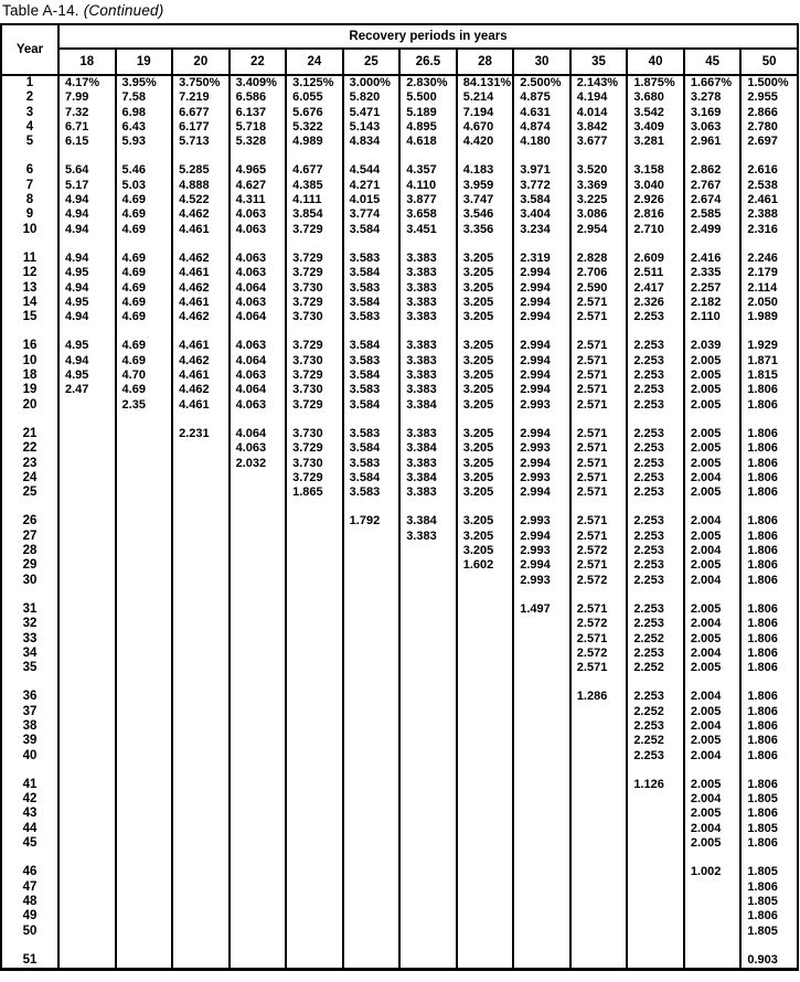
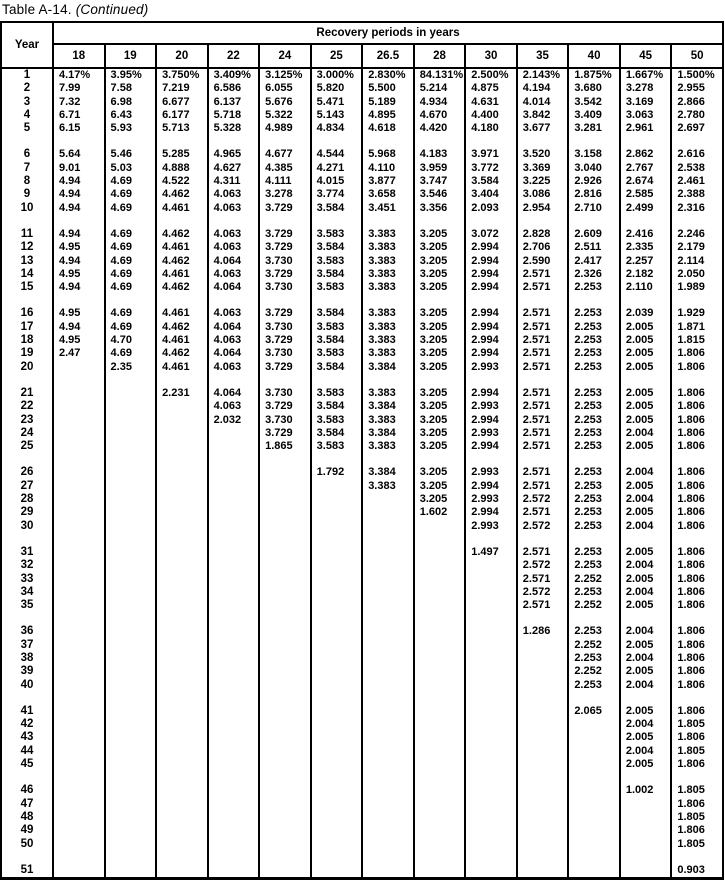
  Table A-14. (Continued)
  Year	Recovery periods in years
  18	19	20	22	24	25	26.5	28	30	35	40	45	50
  1	4.17%	3.95%	3.750%	3.409%	3.125%	3.000%	2.830%	84.131%	2.500%	2.143%	1.875%	1.667%	1.500%
  2	7.99	7.58	7.219	6.586	6.055	5.820	5.500	5.214	4.875	4.194	3.680	3.278	2.955
- 3	7.32	6.98	6.677	6.137	5.676	5.471	5.189	7.194	4.631	4.014	3.542	3.169	2.866
+ 3	7.32	6.98	6.677	6.137	5.676	5.471	5.189	4.934	4.631	4.014	3.542	3.169	2.866
- 4	6.71	6.43	6.177	5.718	5.322	5.143	4.895	4.670	4.874	3.842	3.409	3.063	2.780
+ 4	6.71	6.43	6.177	5.718	5.322	5.143	4.895	4.670	4.400	3.842	3.409	3.063	2.780
  5	6.15	5.93	5.713	5.328	4.989	4.834	4.618	4.420	4.180	3.677	3.281	2.961	2.697
- 6	5.64	5.46	5.285	4.965	4.677	4.544	4.357	4.183	3.971	3.520	3.158	2.862	2.616
+ 6	5.64	5.46	5.285	4.965	4.677	4.544	5.968	4.183	3.971	3.520	3.158	2.862	2.616
- 7	5.17	5.03	4.888	4.627	4.385	4.271	4.110	3.959	3.772	3.369	3.040	2.767	2.538
+ 7	9.01	5.03	4.888	4.627	4.385	4.271	4.110	3.959	3.772	3.369	3.040	2.767	2.538
  8	4.94	4.69	4.522	4.311	4.111	4.015	3.877	3.747	3.584	3.225	2.926	2.674	2.461
- 9	4.94	4.69	4.462	4.063	3.854	3.774	3.658	3.546	3.404	3.086	2.816	2.585	2.388
+ 9	4.94	4.69	4.462	4.063	3.278	3.774	3.658	3.546	3.404	3.086	2.816	2.585	2.388
- 10	4.94	4.69	4.461	4.063	3.729	3.584	3.451	3.356	3.234	2.954	2.710	2.499	2.316
+ 10	4.94	4.69	4.461	4.063	3.729	3.584	3.451	3.356	2.093	2.954	2.710	2.499	2.316
- 11	4.94	4.69	4.462	4.063	3.729	3.583	3.383	3.205	2.319	2.828	2.609	2.416	2.246
+ 11	4.94	4.69	4.462	4.063	3.729	3.583	3.383	3.205	3.072	2.828	2.609	2.416	2.246
  12	4.95	4.69	4.461	4.063	3.729	3.584	3.383	3.205	2.994	2.706	2.511	2.335	2.179
  13	4.94	4.69	4.462	4.064	3.730	3.583	3.383	3.205	2.994	2.590	2.417	2.257	2.114
  14	4.95	4.69	4.461	4.063	3.729	3.584	3.383	3.205	2.994	2.571	2.326	2.182	2.050
  15	4.94	4.69	4.462	4.064	3.730	3.583	3.383	3.205	2.994	2.571	2.253	2.110	1.989
  16	4.95	4.69	4.461	4.063	3.729	3.584	3.383	3.205	2.994	2.571	2.253	2.039	1.929
- 10	4.94	4.69	4.462	4.064	3.730	3.583	3.383	3.205	2.994	2.571	2.253	2.005	1.871
+ 17	4.94	4.69	4.462	4.064	3.730	3.583	3.383	3.205	2.994	2.571	2.253	2.005	1.871
  18	4.95	4.70	4.461	4.063	3.729	3.584	3.383	3.205	2.994	2.571	2.253	2.005	1.815
  19	2.47	4.69	4.462	4.064	3.730	3.583	3.383	3.205	2.994	2.571	2.253	2.005	1.806
  20		2.35	4.461	4.063	3.729	3.584	3.384	3.205	2.993	2.571	2.253	2.005	1.806
  21			2.231	4.064	3.730	3.583	3.383	3.205	2.994	2.571	2.253	2.005	1.806
  22				4.063	3.729	3.584	3.384	3.205	2.993	2.571	2.253	2.005	1.806
  23				2.032	3.730	3.583	3.383	3.205	2.994	2.571	2.253	2.005	1.806
  24					3.729	3.584	3.384	3.205	2.993	2.571	2.253	2.004	1.806
  25					1.865	3.583	3.383	3.205	2.994	2.571	2.253	2.005	1.806
  26						1.792	3.384	3.205	2.993	2.571	2.253	2.004	1.806
  27							3.383	3.205	2.994	2.571	2.253	2.005	1.806
  28								3.205	2.993	2.572	2.253	2.004	1.806
  29								1.602	2.994	2.571	2.253	2.005	1.806
  30									2.993	2.572	2.253	2.004	1.806
  31									1.497	2.571	2.253	2.005	1.806
  32										2.572	2.253	2.004	1.806
  33										2.571	2.252	2.005	1.806
  34										2.572	2.253	2.004	1.806
  35										2.571	2.252	2.005	1.806
  36										1.286	2.253	2.004	1.806
  37											2.252	2.005	1.806
  38											2.253	2.004	1.806
  39											2.252	2.005	1.806
  40											2.253	2.004	1.806
- 41											1.126	2.005	1.806
+ 41											2.065	2.005	1.806
  42												2.004	1.805
  43												2.005	1.806
  44												2.004	1.805
  45												2.005	1.806
  46												1.002	1.805
  47													1.806
  48													1.805
  49													1.806
  50													1.805
  51													0.903
